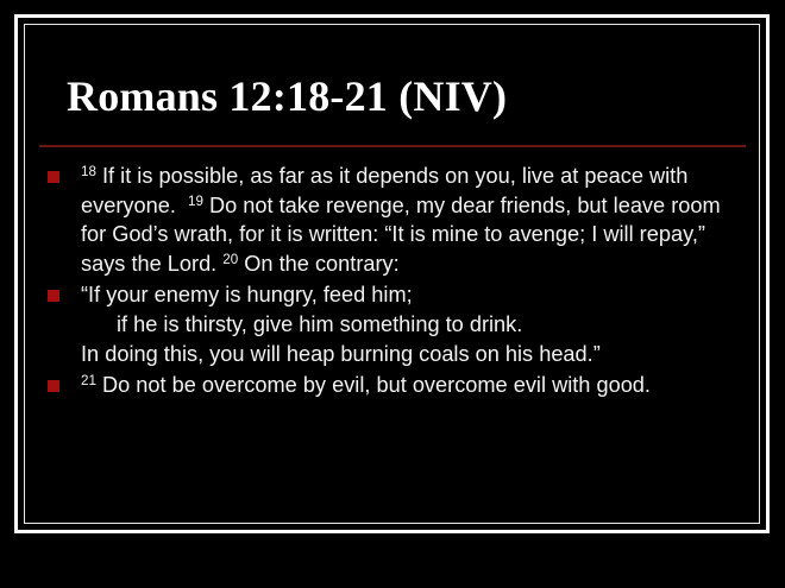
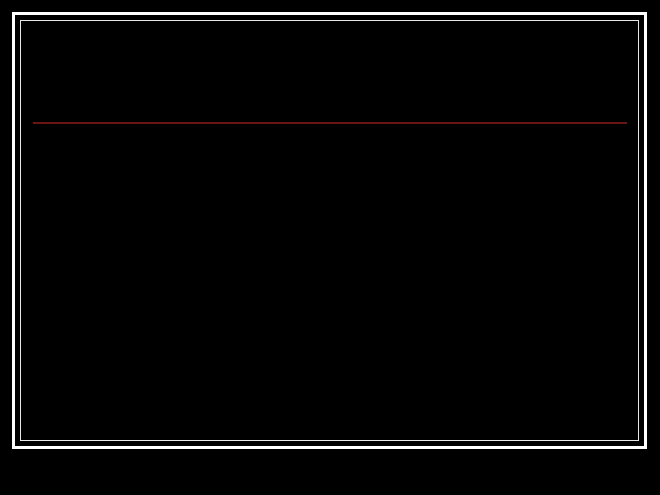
- Romans 12:18-21 (NIV)
- 18 If it is possible, as far as it depends on you, live at peace with everyone. 19 Do not take revenge, my dear friends, but leave room for God’s wrath, for it is written: “It is mine to avenge; I will repay,” says the Lord. 20 On the contrary:
- “If your enemy is hungry, feed him;
- if he is thirsty, give him something to drink.
- In doing this, you will heap burning coals on his head.”
- 21 Do not be overcome by evil, but overcome evil with good.
